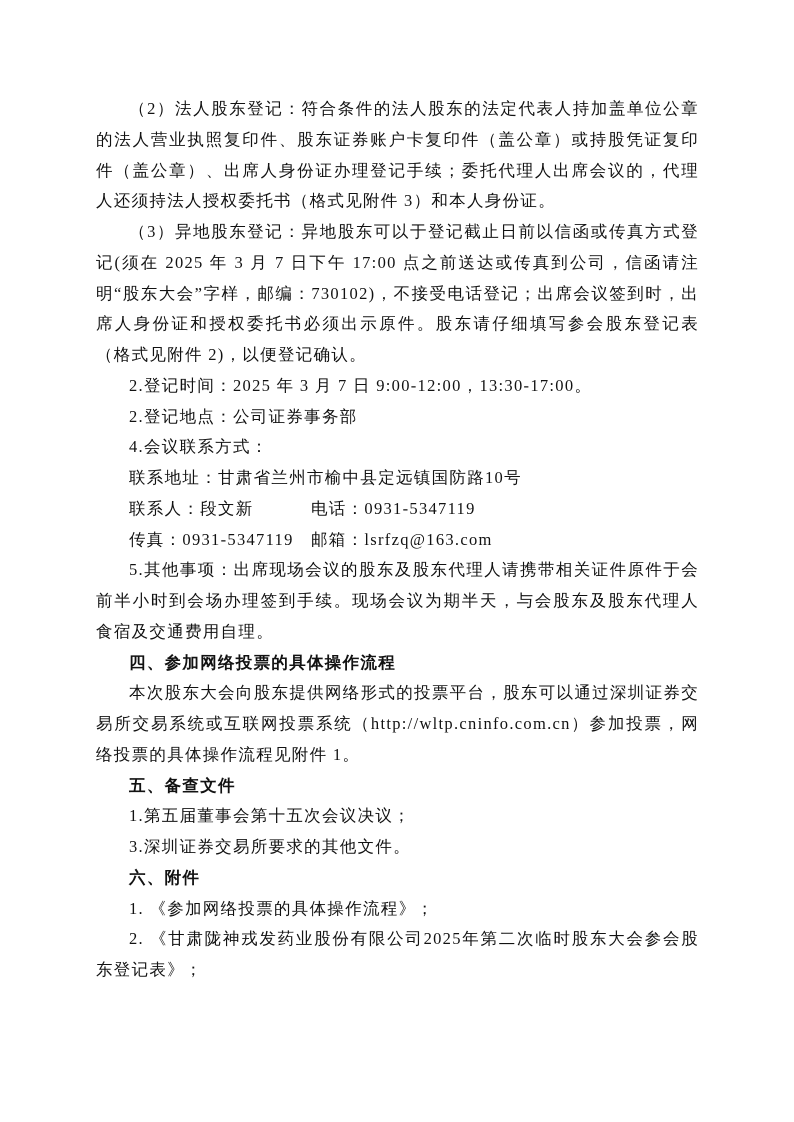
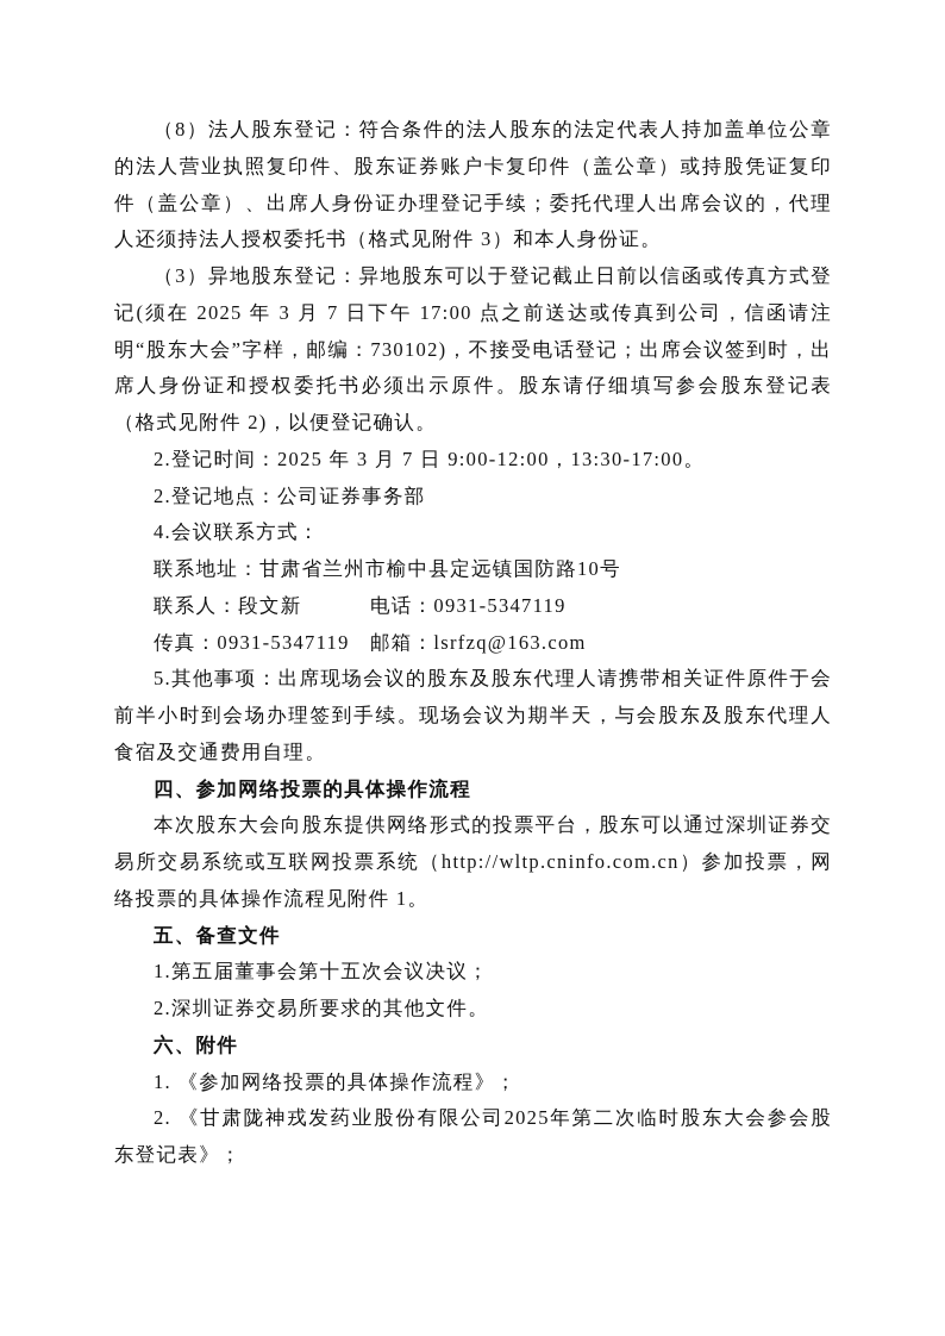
- （2）法人股东登记：符合条件的法人股东的法定代表人持加盖单位公章的法人营业执照复印件、股东证券账户卡复印件（盖公章）或持股凭证复印件（盖公章）、出席人身份证办理登记手续；委托代理人出席会议的，代理人还须持法人授权委托书（格式见附件 3）和本人身份证。
+ （8）法人股东登记：符合条件的法人股东的法定代表人持加盖单位公章的法人营业执照复印件、股东证券账户卡复印件（盖公章）或持股凭证复印件（盖公章）、出席人身份证办理登记手续；委托代理人出席会议的，代理人还须持法人授权委托书（格式见附件 3）和本人身份证。
  （3）异地股东登记：异地股东可以于登记截止日前以信函或传真方式登记(须在 2025 年 3 月 7 日下午 17:00 点之前送达或传真到公司，信函请注明“股东大会”字样，邮编：730102)，不接受电话登记；出席会议签到时，出席人身份证和授权委托书必须出示原件。股东请仔细填写参会股东登记表（格式见附件 2)，以便登记确认。
  2.登记时间：2025 年 3 月 7 日 9:00-12:00，13:30-17:00。
  2.登记地点：公司证券事务部
  4.会议联系方式：
  联系地址：甘肃省兰州市榆中县定远镇国防路10号
  联系人：段文新 电话：0931-5347119
  传真：0931-5347119 邮箱：lsrfzq@163.com
  5.其他事项：出席现场会议的股东及股东代理人请携带相关证件原件于会前半小时到会场办理签到手续。现场会议为期半天，与会股东及股东代理人食宿及交通费用自理。
  四、参加网络投票的具体操作流程
  本次股东大会向股东提供网络形式的投票平台，股东可以通过深圳证券交易所交易系统或互联网投票系统（http://wltp.cninfo.com.cn）参加投票，网络投票的具体操作流程见附件 1。
  五、备查文件
  1.第五届董事会第十五次会议决议；
- 3.深圳证券交易所要求的其他文件。
+ 2.深圳证券交易所要求的其他文件。
  六、附件
  1. 《参加网络投票的具体操作流程》；
  2. 《甘肃陇神戎发药业股份有限公司2025年第二次临时股东大会参会股东登记表》；
